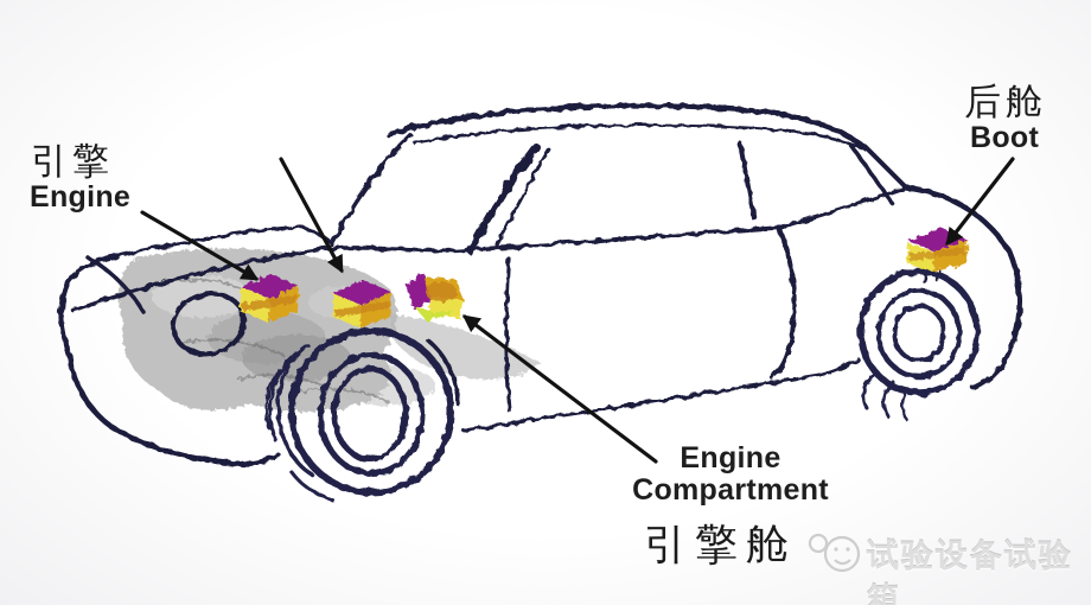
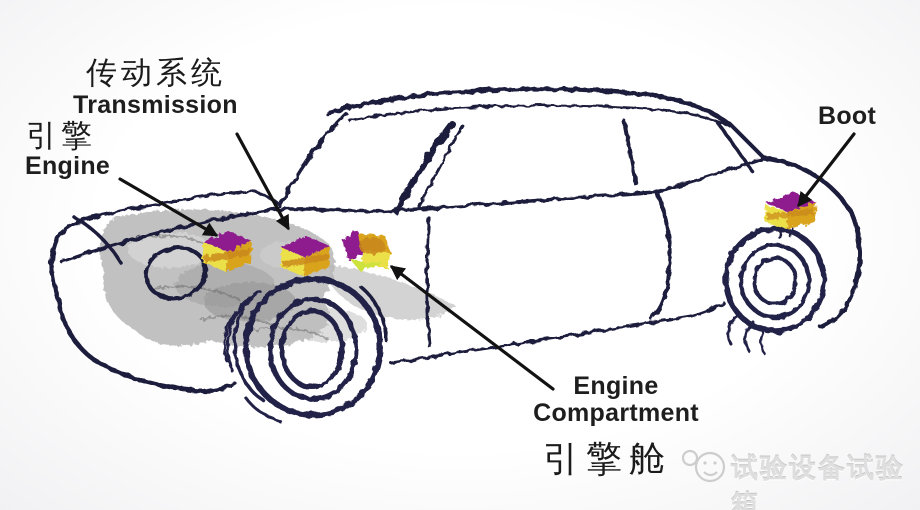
+ 传动系统
+ Transmission
  引擎
  Engine
- 后舱
  Boot
  Engine
  Compartment
  引擎舱
  试验设备试验箱
